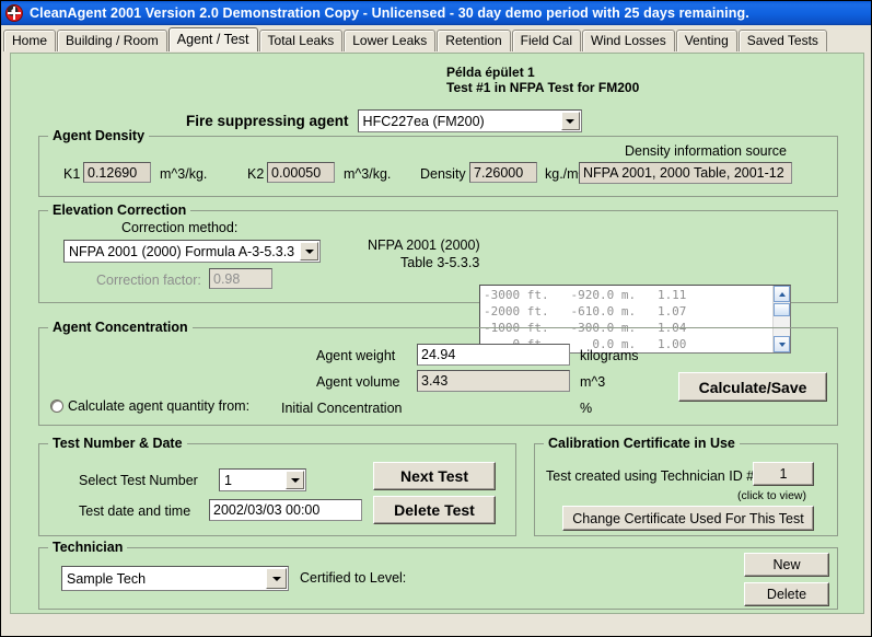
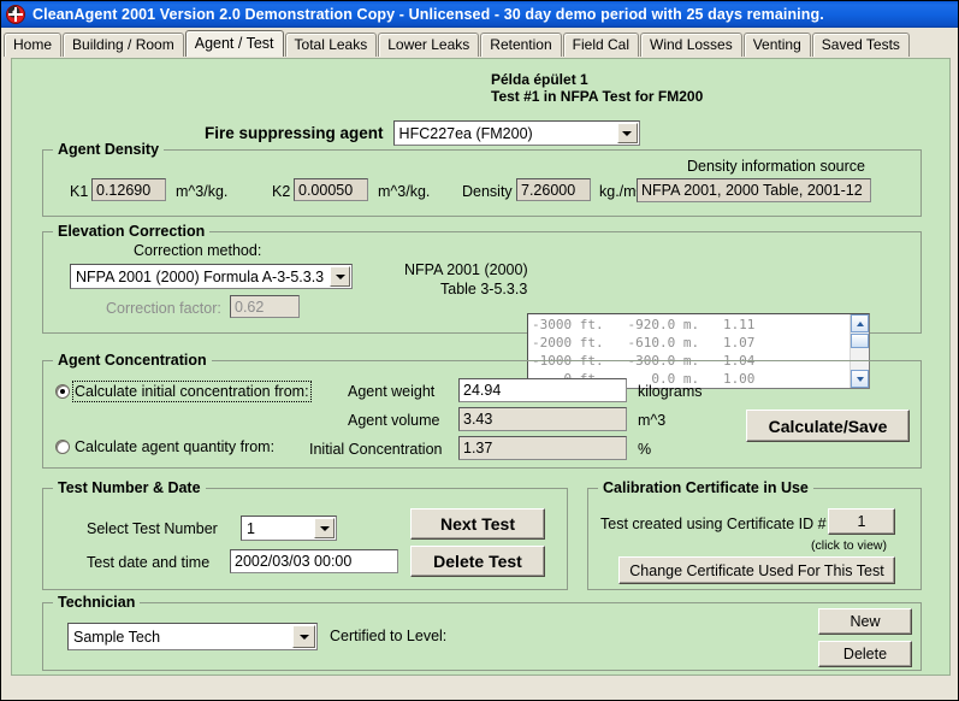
  CleanAgent 2001 Version 2.0 Demonstration Copy - Unlicensed - 30 day demo period with 25 days remaining.
  Home
  Building / Room
  Agent / Test
  Total Leaks
  Lower Leaks
  Retention
  Field Cal
  Wind Losses
  Venting
  Saved Tests
  Példa épület 1
  Test #1 in NFPA Test for FM200
  Fire suppressing agent
  HFC227ea (FM200)
  Agent Density
  K1
  0.12690
  m^3/kg.
  K2
  0.00050
  m^3/kg.
  Density
  7.26000
  kg./m
  Density information source
  NFPA 2001, 2000 Table, 2001-12
  Elevation Correction
  Correction method:
  NFPA 2001 (2000) Formula A-3-5.3.3
  Correction factor:
- 0.98
+ 0.62
  NFPA 2001 (2000)
  Table 3-5.3.3
  -3000 ft. -920.0 m. 1.11
  -2000 ft. -610.0 m. 1.07
  -1000 ft. -300.0 m. 1.04
  Agent Concentration
+ Calculate initial concentration from:
  Calculate agent quantity from:
  Agent weight
  24.94
  kilograms
  Agent volume
  3.43
  m^3
  Initial Concentration
+ 1.37
  %
  Calculate/Save
  Test Number & Date
  Select Test Number
  1
  Test date and time
  2002/03/03 00:00
  Next Test
  Delete Test
  Calibration Certificate in Use
- Test created using Technician ID #
+ Test created using Certificate ID #
  1
  (click to view)
  Change Certificate Used For This Test
  Technician
  Sample Tech
  Certified to Level:
  New
  Delete
